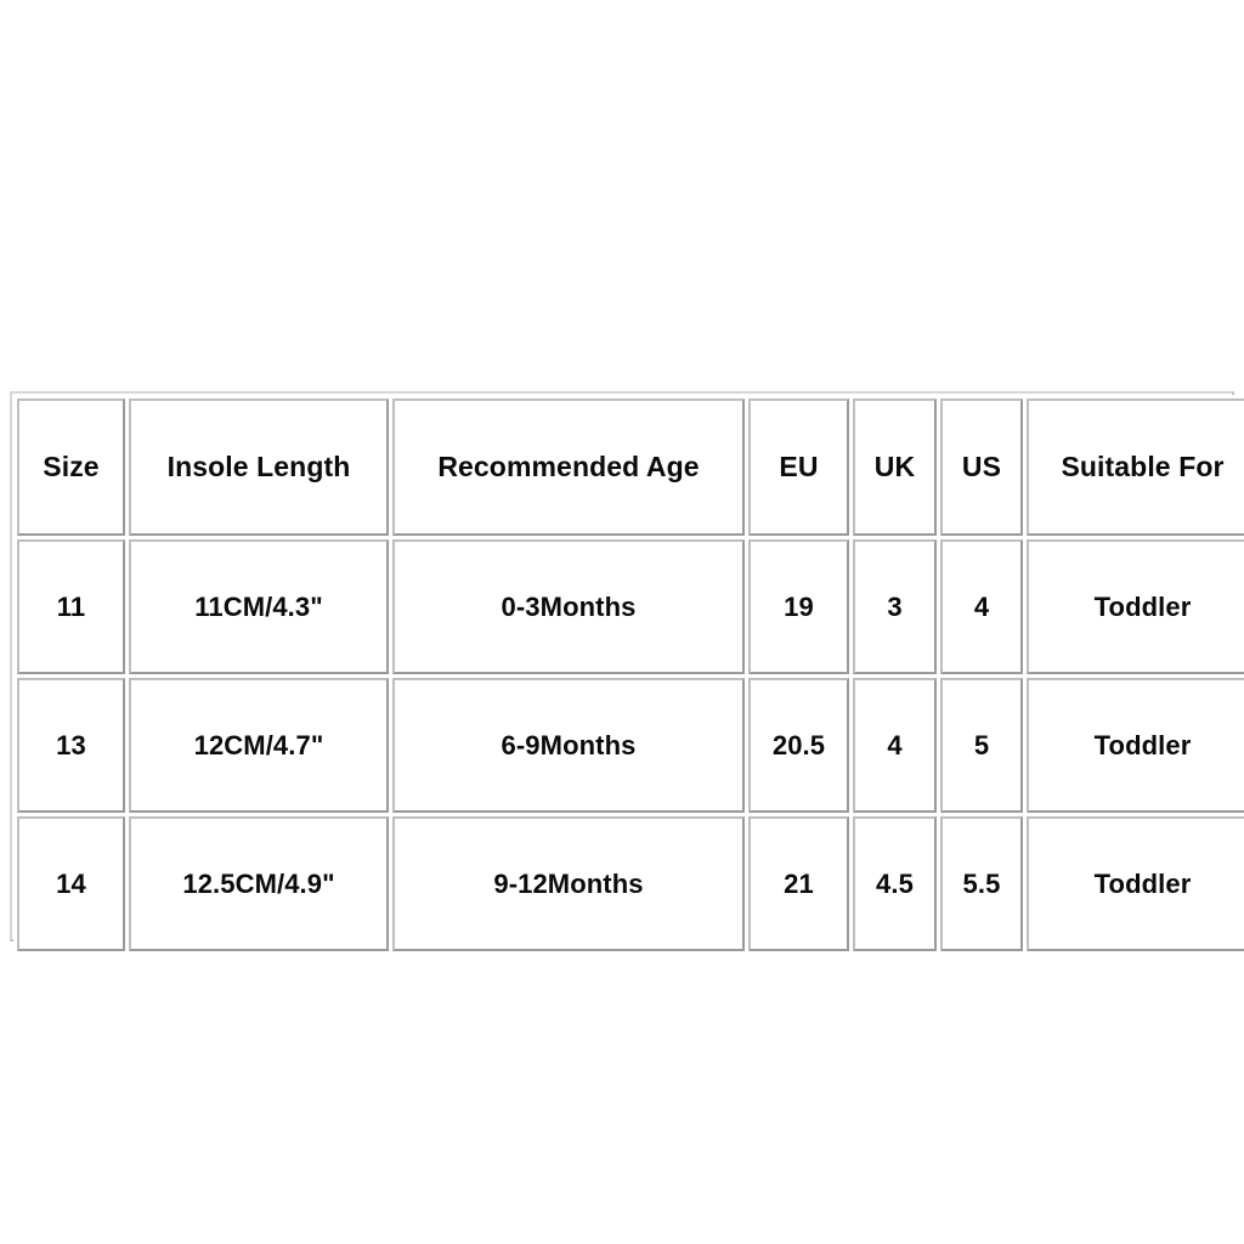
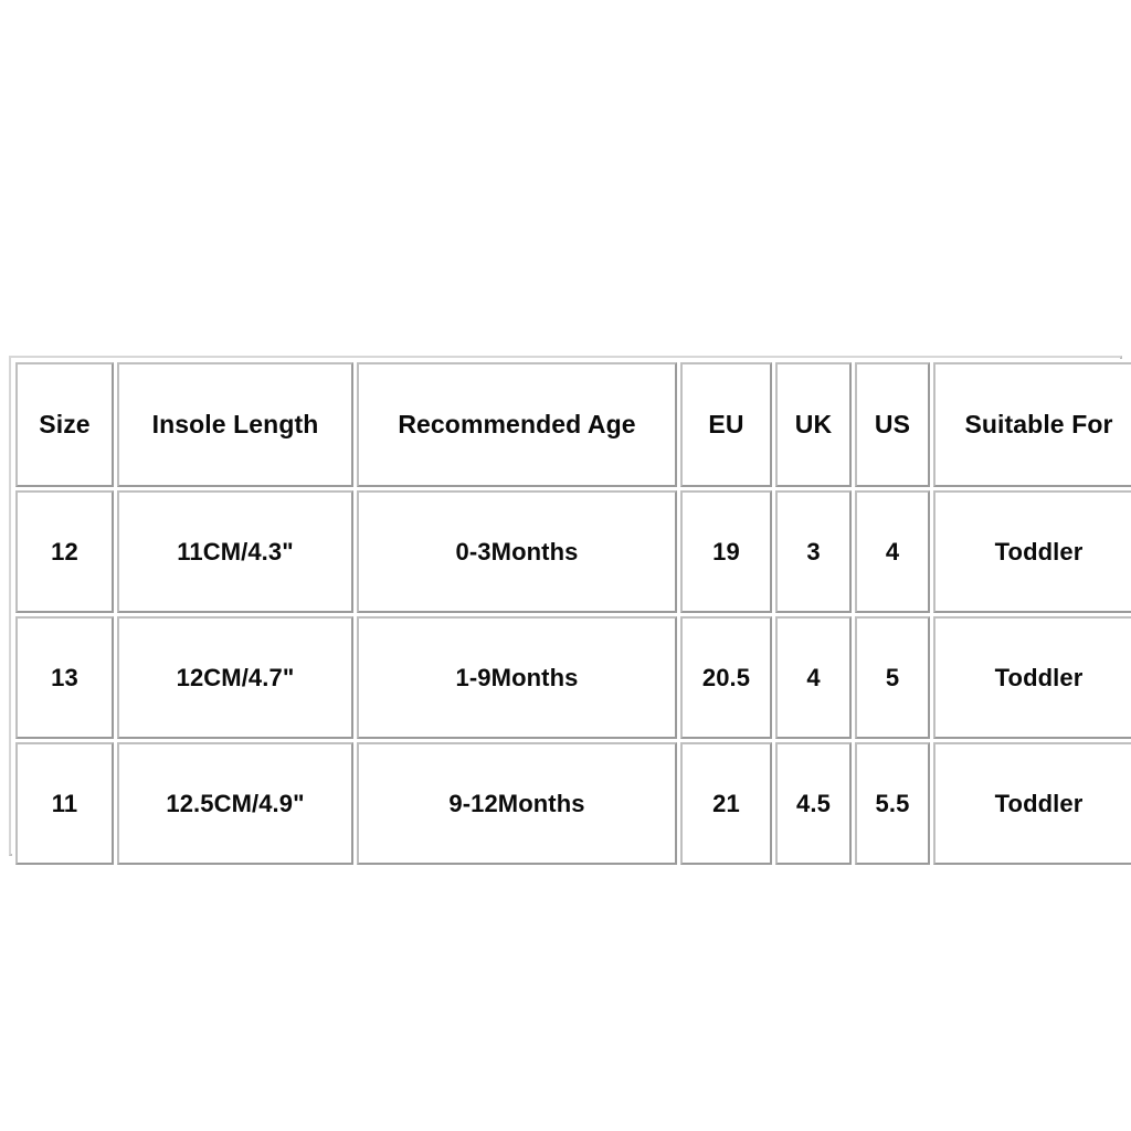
  Size	Insole Length	Recommended Age	EU	UK	US	Suitable For
- 11	11CM/4.3"	0-3Months	19	3	4	Toddler
+ 12	11CM/4.3"	0-3Months	19	3	4	Toddler
- 13	12CM/4.7"	6-9Months	20.5	4	5	Toddler
+ 13	12CM/4.7"	1-9Months	20.5	4	5	Toddler
- 14	12.5CM/4.9"	9-12Months	21	4.5	5.5	Toddler
+ 11	12.5CM/4.9"	9-12Months	21	4.5	5.5	Toddler
